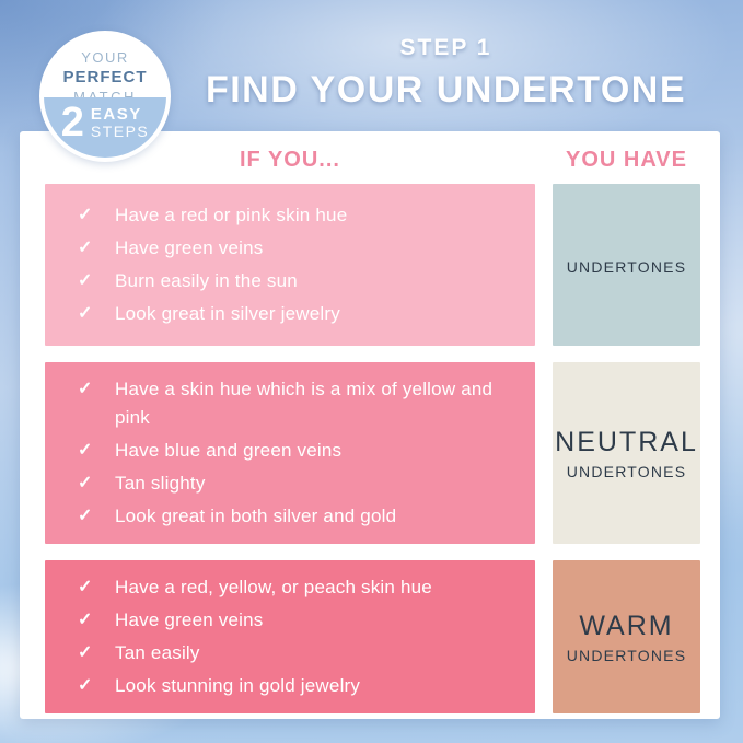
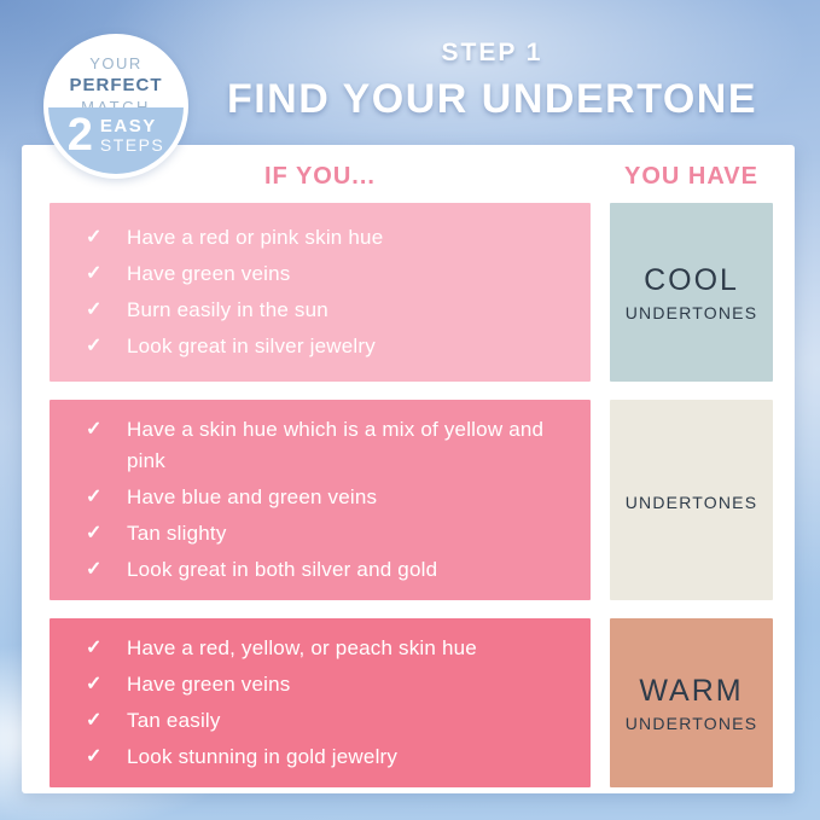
  YOUR
  PERFECT
  2
  EASY
  STEPS
  STEP 1
  FIND YOUR UNDERTONE
  IF YOU...
  YOU HAVE
  ✓
  Have a red or pink skin hue
  ✓
  Have green veins
  ✓
  Burn easily in the sun
  ✓
  Look great in silver jewelry
+ COOL
  UNDERTONES
  ✓
  Have a skin hue which is a mix of yellow and pink
  ✓
  Have blue and green veins
  ✓
  Tan slighty
  ✓
  Look great in both silver and gold
- NEUTRAL
  UNDERTONES
  ✓
  Have a red, yellow, or peach skin hue
  ✓
  Have green veins
  ✓
  Tan easily
  ✓
  Look stunning in gold jewelry
  WARM
  UNDERTONES
